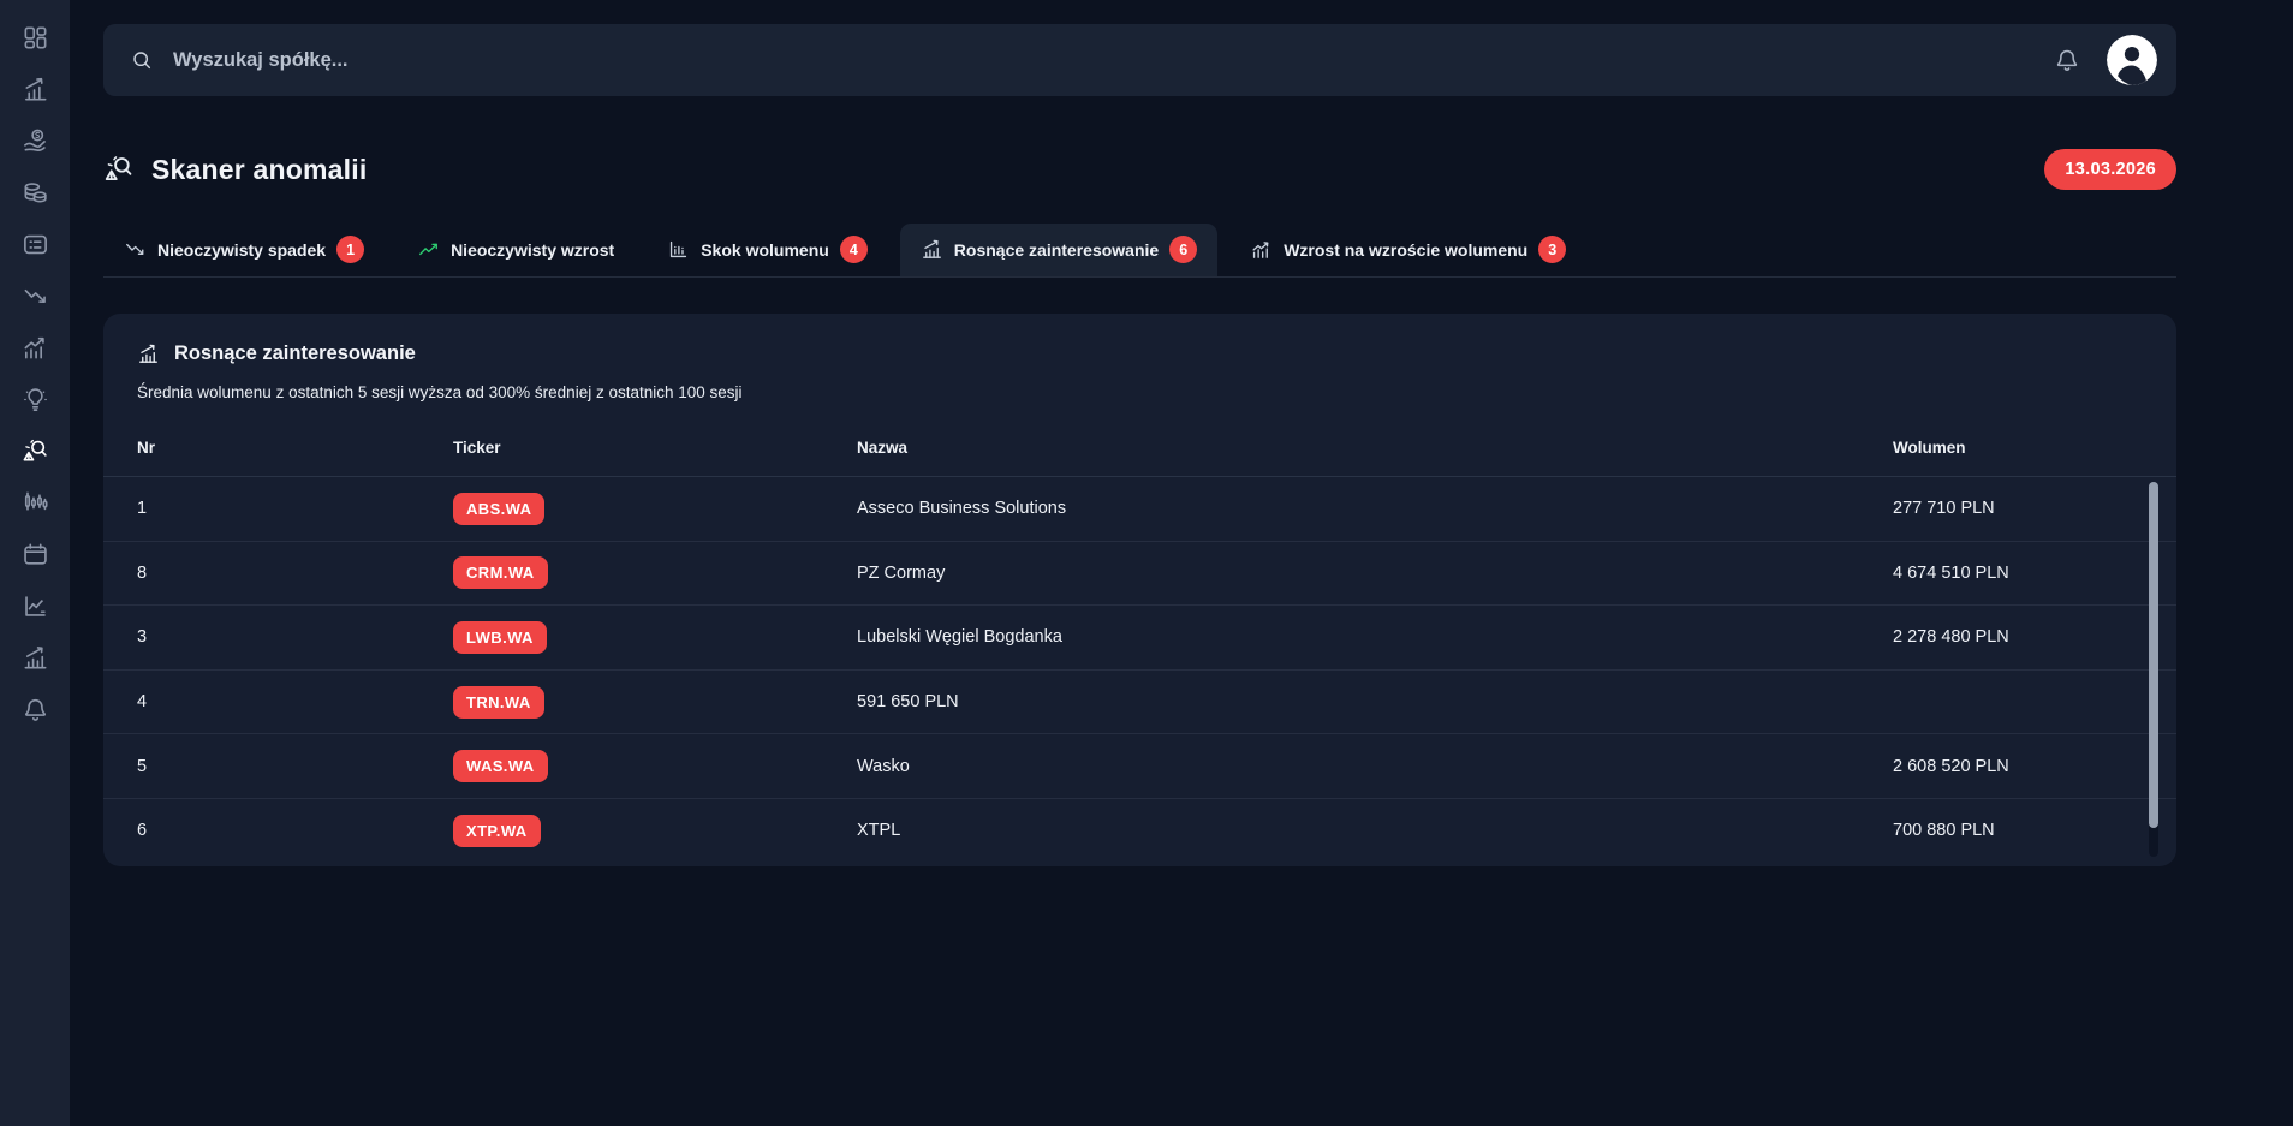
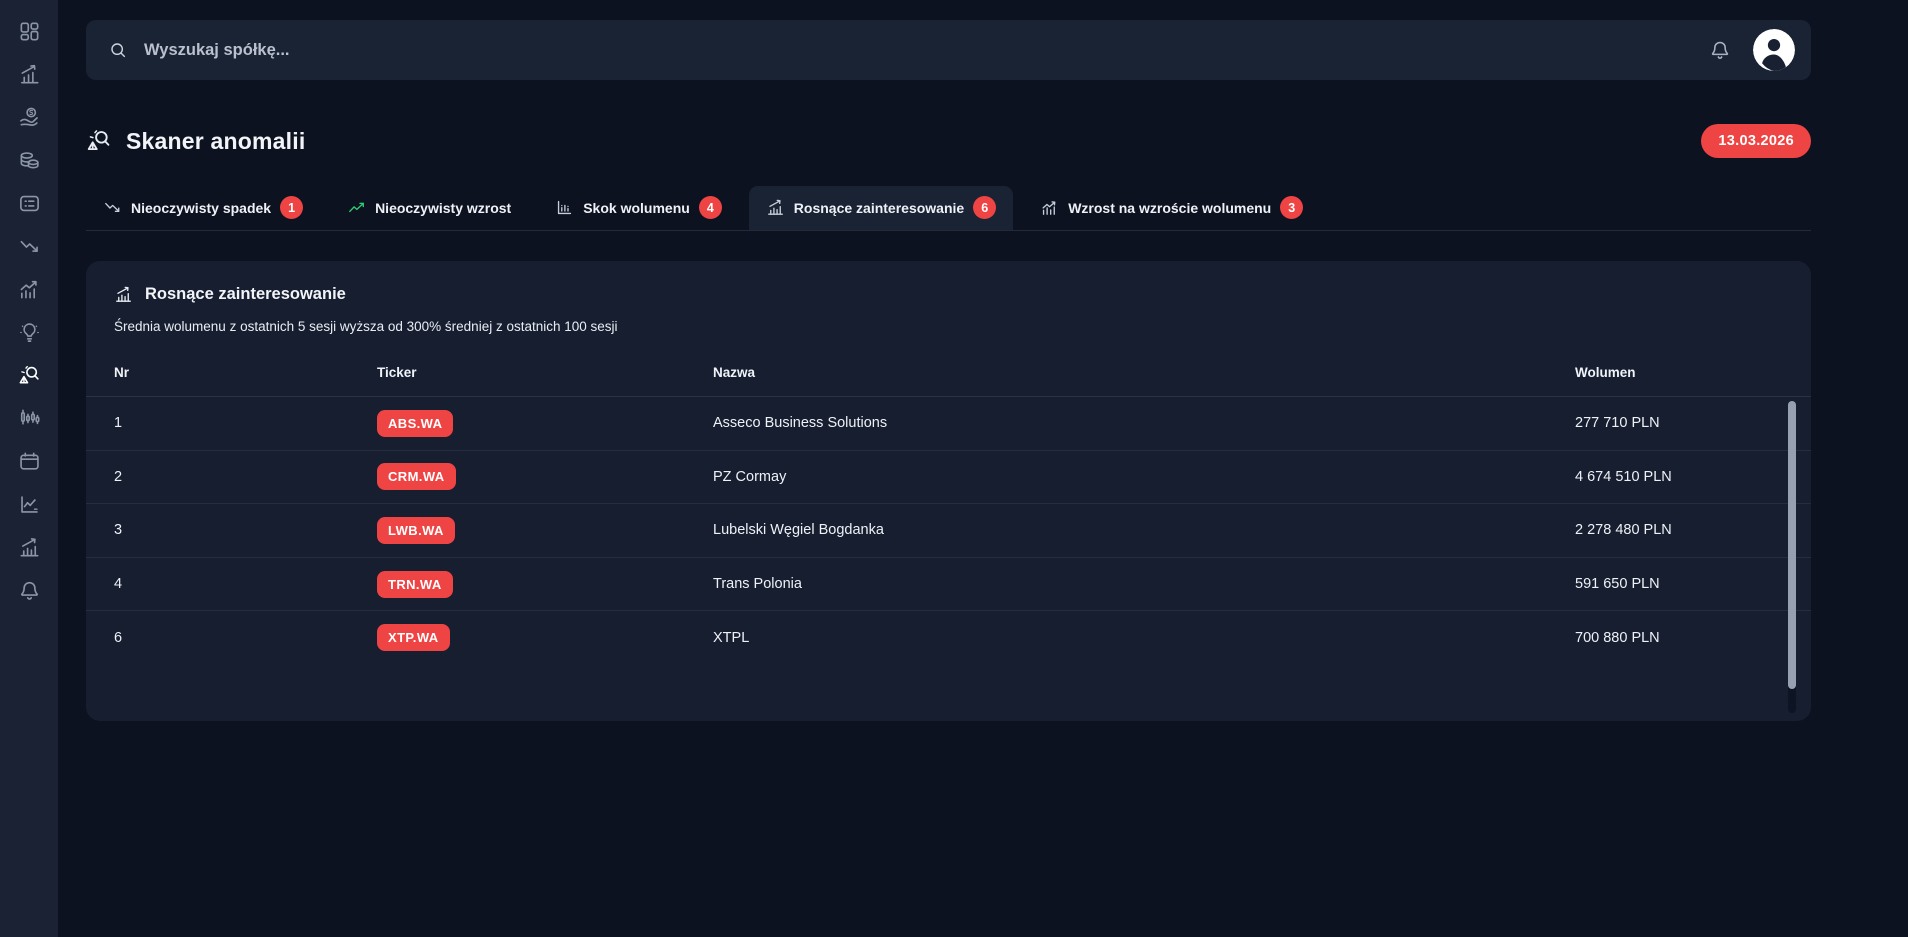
  Wyszukaj spółkę...
  Skaner anomalii
  13.03.2026
  Nieoczywisty spadek
  1
  Nieoczywisty wzrost
  Skok wolumenu
  4
  Rosnące zainteresowanie
  6
  Wzrost na wzroście wolumenu
  3
  Rosnące zainteresowanie
  Średnia wolumenu z ostatnich 5 sesji wyższa od 300% średniej z ostatnich 100 sesji
  Nr
  Ticker
  Nazwa
  Wolumen
  1
  ABS.WA
  Asseco Business Solutions
  277 710 PLN
- 8
+ 2
  CRM.WA
  PZ Cormay
  4 674 510 PLN
  3
  LWB.WA
  Lubelski Węgiel Bogdanka
  2 278 480 PLN
  4
  TRN.WA
+ Trans Polonia
  591 650 PLN
- 5
- WAS.WA
- Wasko
- 2 608 520 PLN
  6
  XTP.WA
  XTPL
  700 880 PLN
